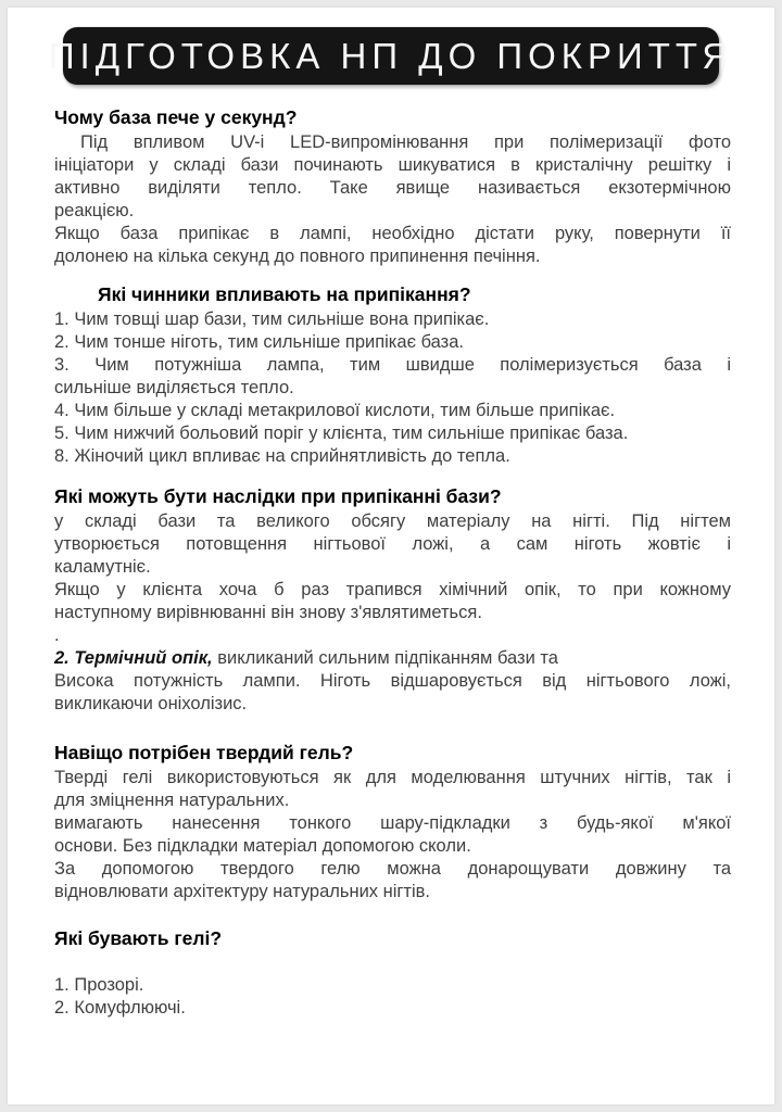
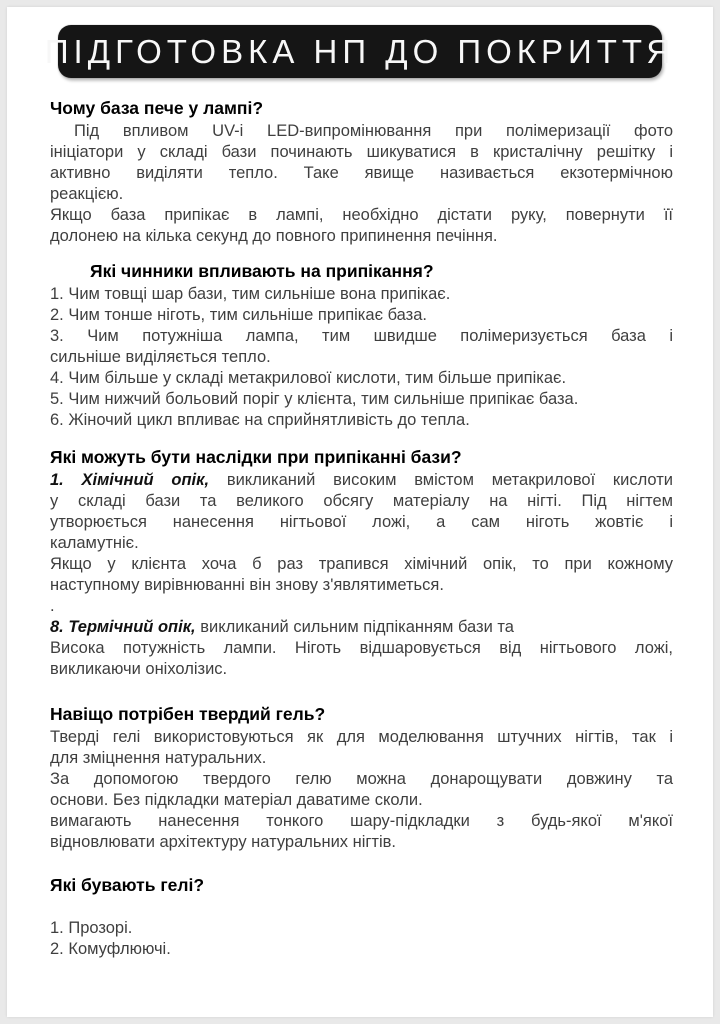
  ПІДГОТОВКА НП ДО ПОКРИТТЯ
- Чому база пече у секунд?
+ Чому база пече у лампі?
  Під впливом UV-і LED-випромінювання при полімеризації фото
  ініціатори у складі бази починають шикуватися в кристалічну решітку і
  активно виділяти тепло. Таке явище називається екзотермічною
  реакцією.
  Якщо база припікає в лампі, необхідно дістати руку, повернути її
  долонею на кілька секунд до повного припинення печіння.
  Які чинники впливають на припікання?
  1. Чим товщі шар бази, тим сильніше вона припікає.
  2. Чим тонше ніготь, тим сильніше припікає база.
  3. Чим потужніша лампа, тим швидше полімеризується база і
  сильніше виділяється тепло.
  4. Чим більше у складі метакрилової кислоти, тим більше припікає.
  5. Чим нижчий больовий поріг у клієнта, тим сильніше припікає база.
- 8. Жіночий цикл впливає на сприйнятливість до тепла.
+ 6. Жіночий цикл впливає на сприйнятливість до тепла.
  Які можуть бути наслідки при припіканні бази?
+ 1. Хімічний опік, викликаний високим вмістом метакрилової кислоти
  у складі бази та великого обсягу матеріалу на нігті. Під нігтем
- утворюється потовщення нігтьової ложі, а сам ніготь жовтіє і
+ утворюється нанесення нігтьової ложі, а сам ніготь жовтіє і
  каламутніє.
  Якщо у клієнта хоча б раз трапився хімічний опік, то при кожному
  наступному вирівнюванні він знову з'являтиметься.
  .
- 2. Термічний опік, викликаний сильним підпіканням бази та
+ 8. Термічний опік, викликаний сильним підпіканням бази та
  Висока потужність лампи. Ніготь відшаровується від нігтьового ложі,
  викликаючи оніхолізис.
  Навіщо потрібен твердий гель?
  Тверді гелі використовуються як для моделювання штучних нігтів, так і
  для зміцнення натуральних.
- вимагають нанесення тонкого шару-підкладки з будь-якої м'якої
+ За допомогою твердого гелю можна донарощувати довжину та
- основи. Без підкладки матеріал допомогою сколи.
+ основи. Без підкладки матеріал даватиме сколи.
- За допомогою твердого гелю можна донарощувати довжину та
+ вимагають нанесення тонкого шару-підкладки з будь-якої м'якої
  відновлювати архітектуру натуральних нігтів.
  Які бувають гелі?
  1. Прозорі.
  2. Комуфлюючі.
